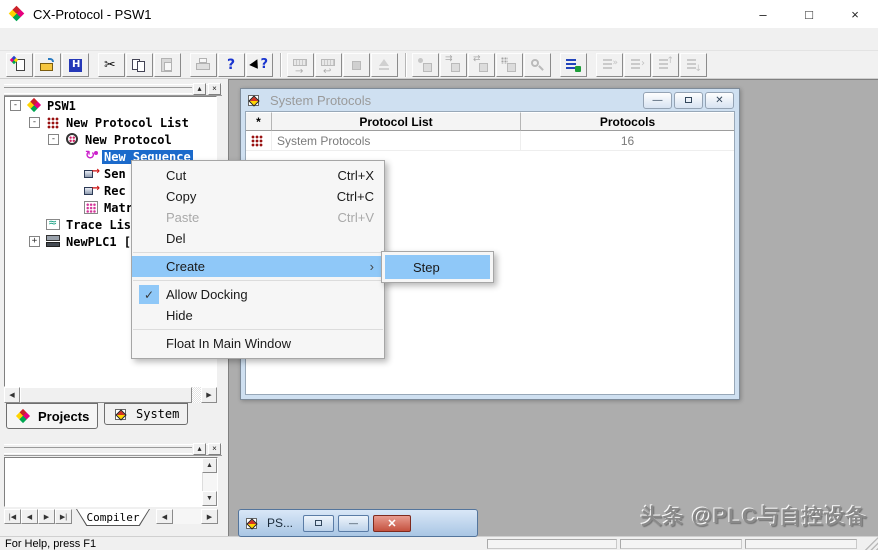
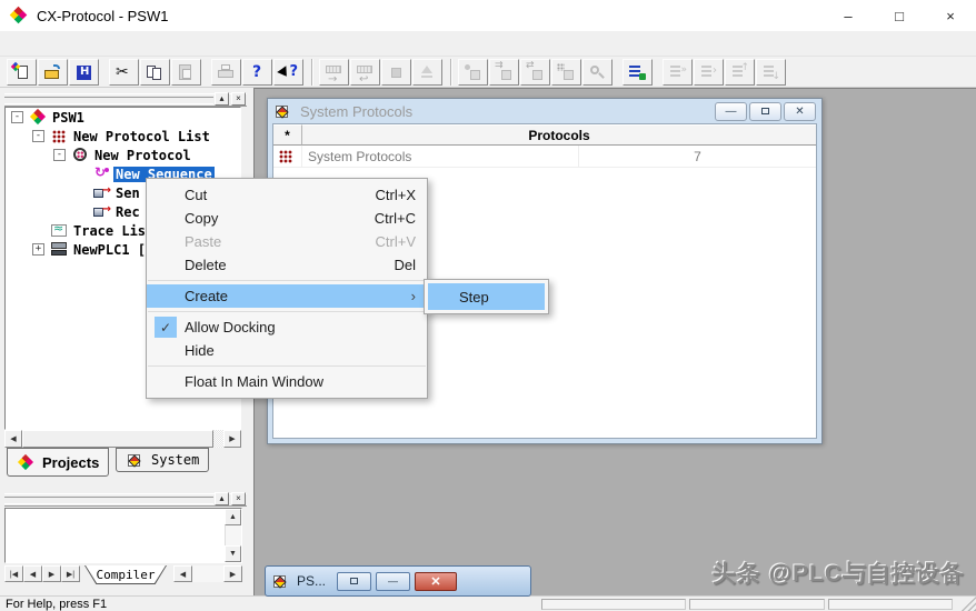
  CX-Protocol - PSW1
  –
  □
  ×
  ▴
  ×
  -
  PSW1
  -
  New Protocol List
  -
  New Protocol
  New Sequence
  Sen
  Rec
- Matr
  Trace Lis
  +
  NewPLC1 [
  Projects
  System
  ▴
  ×
  Compiler
  System Protocols
  —
  ✕
  *
- Protocol List
  Protocols
  System Protocols
- 16
+ 7
  Cut
  Ctrl+X
  Copy
  Ctrl+C
  Paste
  Ctrl+V
+ Delete
  Del
  Create
  ›
  ✓
  Allow Docking
  Hide
  Float In Main Window
  Step
  PS...
  —
  ✕
  头条 @PLC与自控设备
  For Help, press F1
